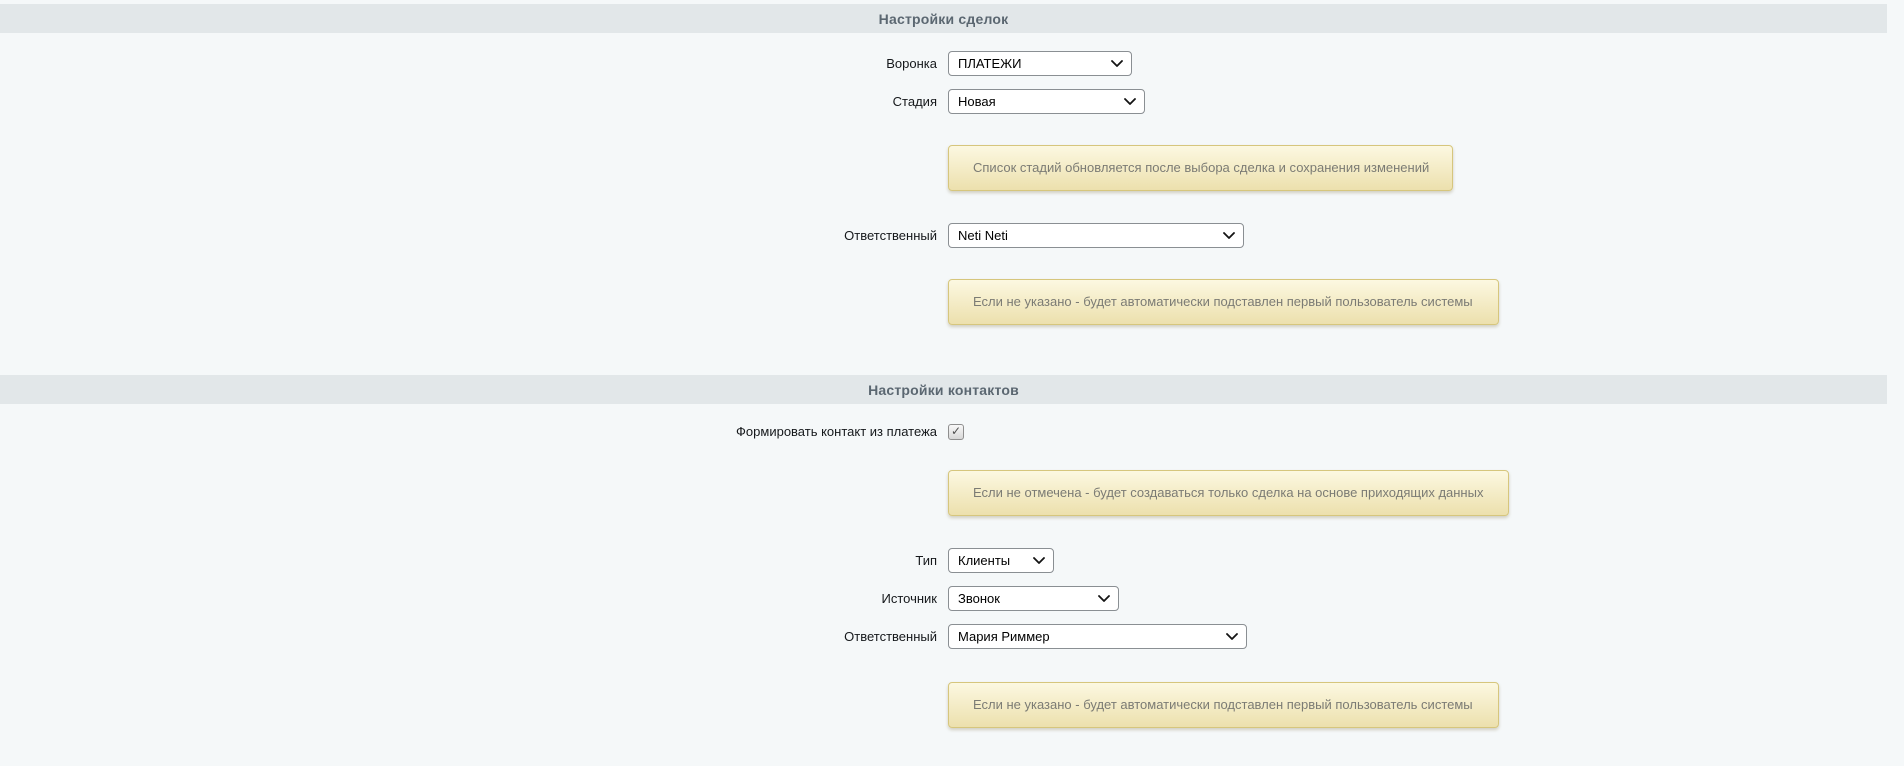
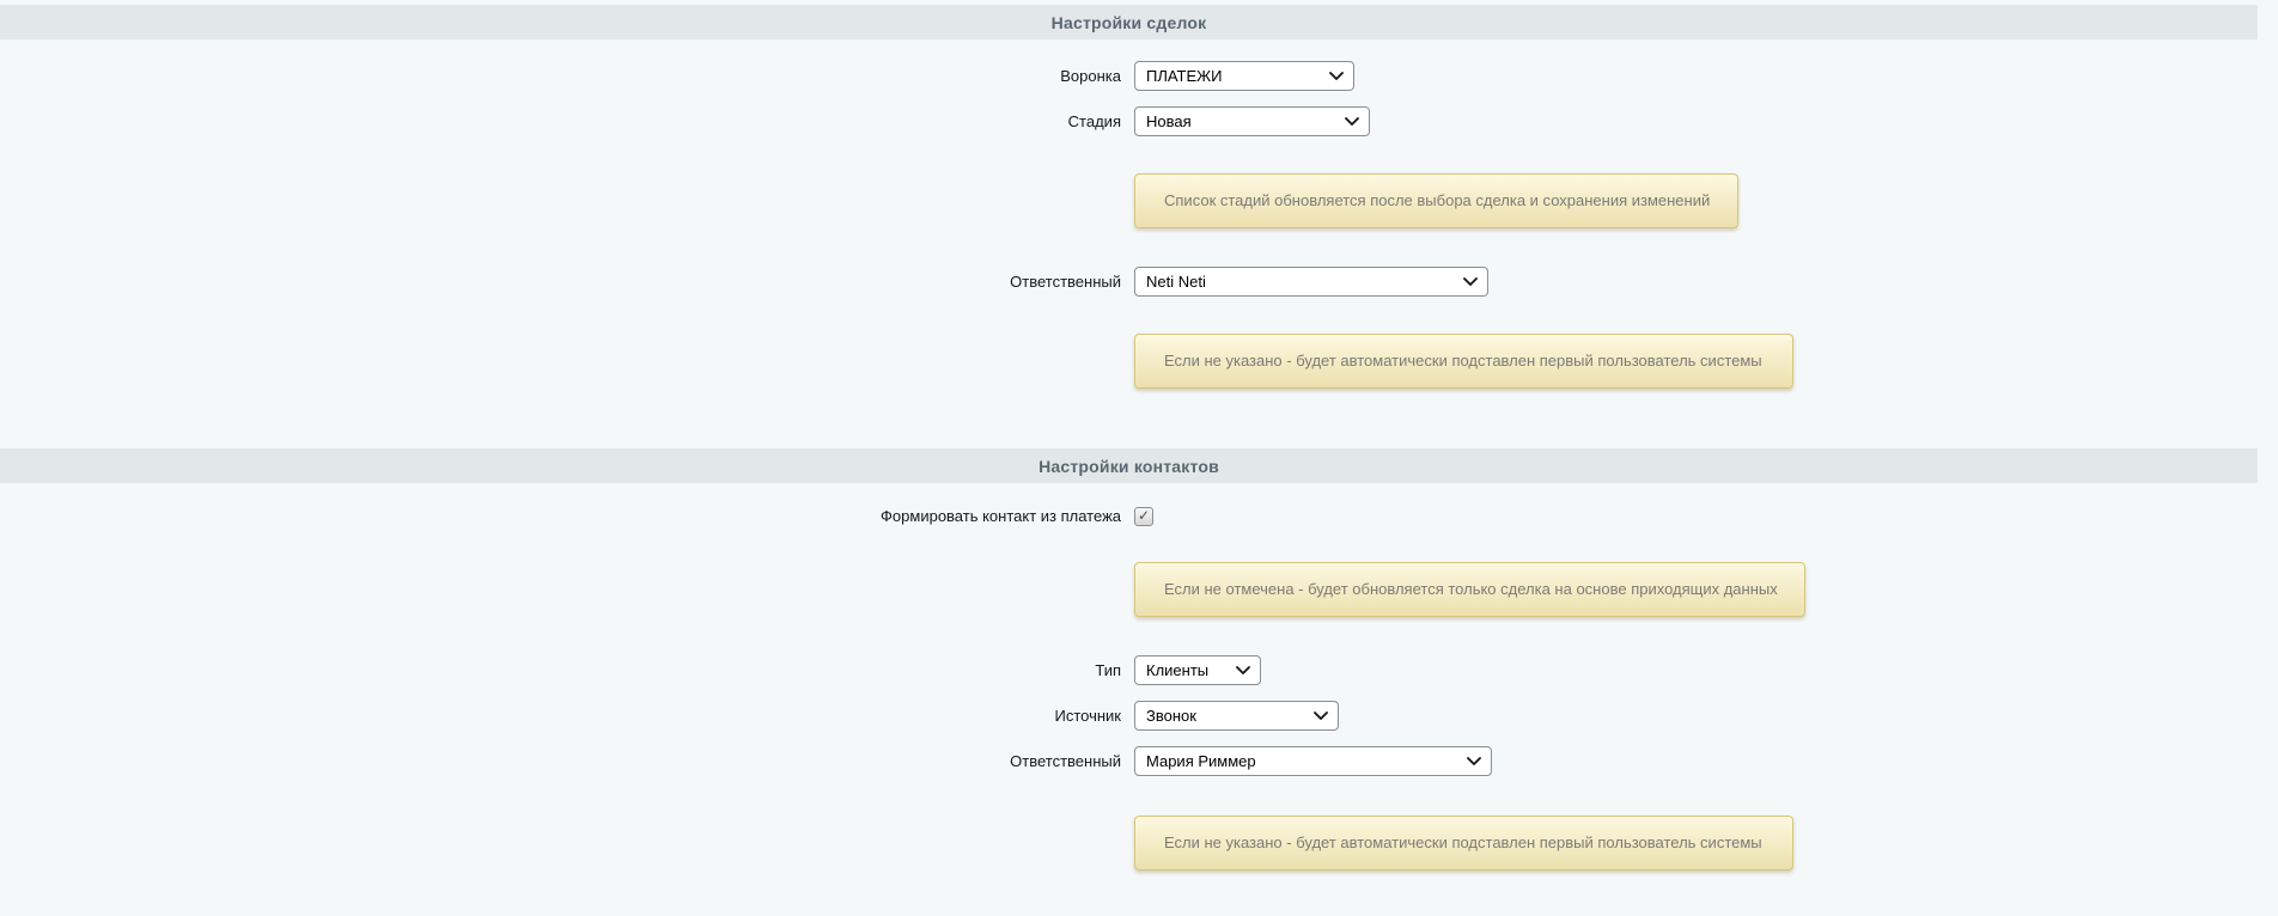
  Настройки сделок
  Воронка
  ПЛАТЕЖИ
  Стадия
  Новая
  Список стадий обновляется после выбора сделка и сохранения изменений
  Ответственный
  Neti Neti
  Если не указано - будет автоматически подставлен первый пользователь системы
  Настройки контактов
  Формировать контакт из платежа
  ✓
- Если не отмечена - будет создаваться только сделка на основе приходящих данных
+ Если не отмечена - будет обновляется только сделка на основе приходящих данных
  Тип
  Клиенты
  Источник
  Звонок
  Ответственный
  Мария Риммер
  Если не указано - будет автоматически подставлен первый пользователь системы
